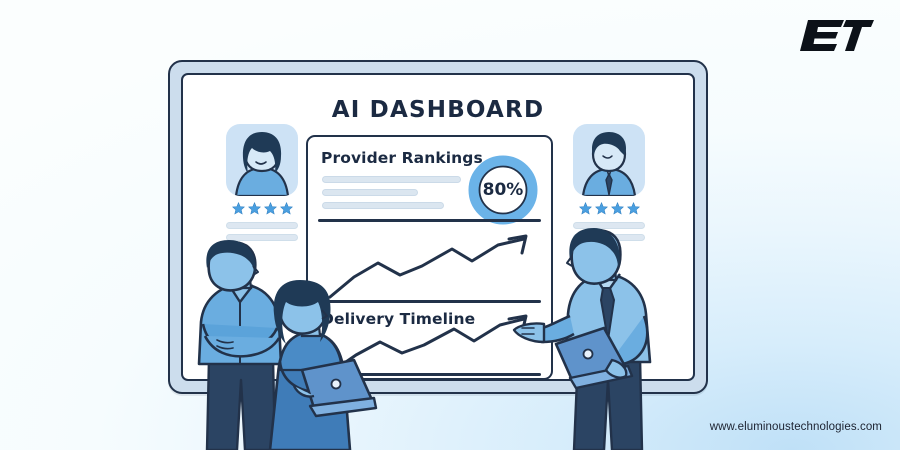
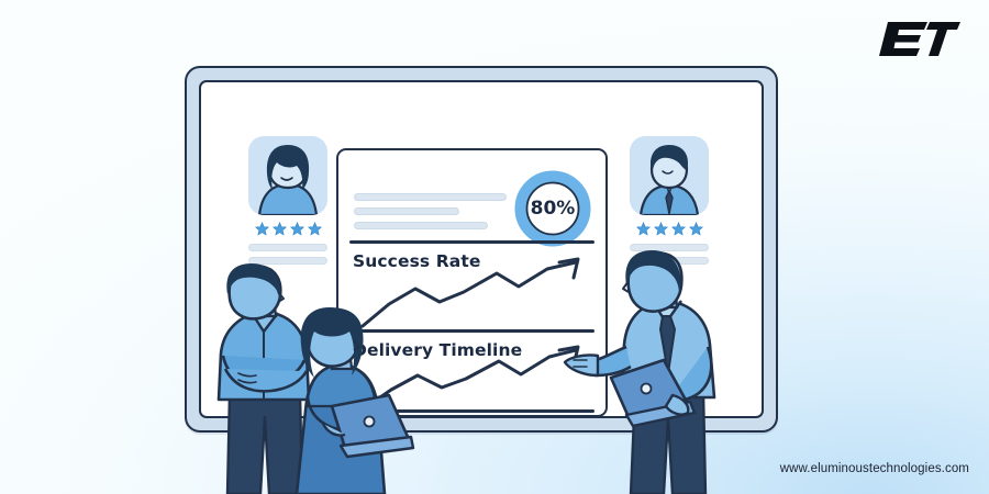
  www.eluminoustechnologies.com
- AI DASHBOARD
- Provider Rankings
  80%
+ Success Rate
  elivery Timeline
